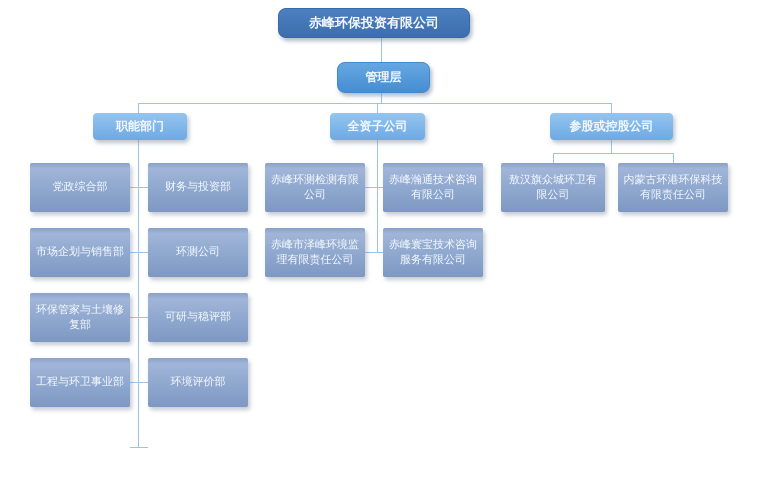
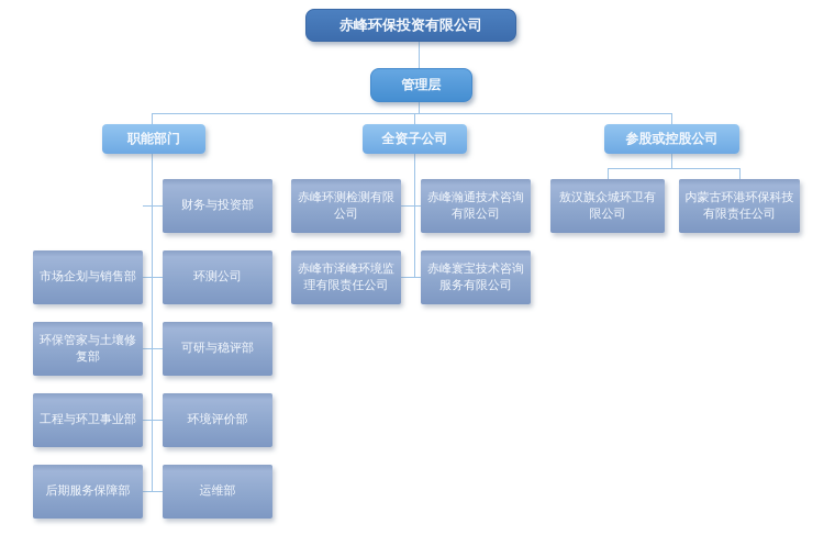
  赤峰环保投资有限公司
  管理层
  职能部门
  全资子公司
  参股或控股公司
- 党政综合部
  财务与投资部
  市场企划与销售部
  环测公司
  环保管家与土壤修复部
  可研与稳评部
  工程与环卫事业部
  环境评价部
+ 后期服务保障部
+ 运维部
  赤峰环测检测有限公司
  赤峰瀚通技术咨询有限公司
  赤峰市泽峰环境监理有限责任公司
  赤峰寰宝技术咨询服务有限公司
  敖汉旗众城环卫有限公司
  内蒙古环港环保科技有限责任公司
